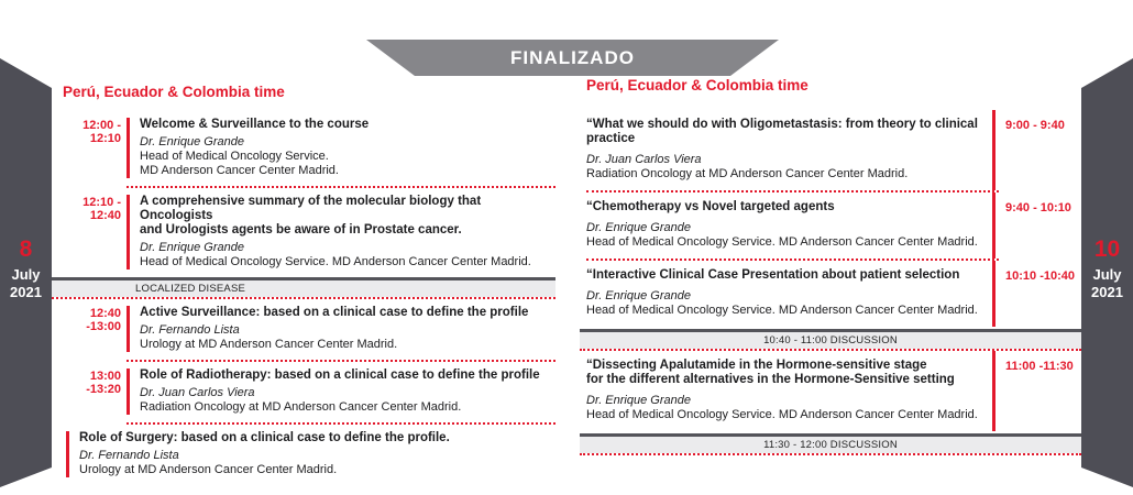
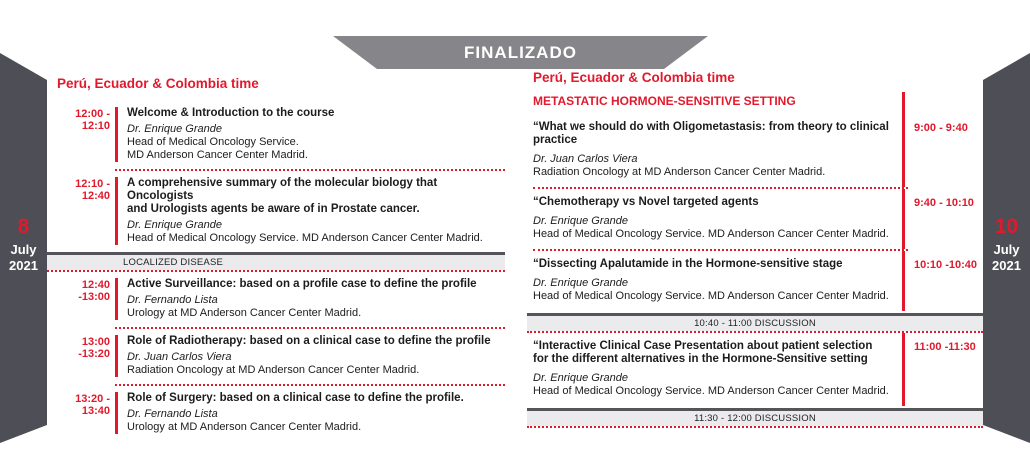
  8
  July
  2021
  10
  July
  2021
  FINALIZADO
  Perú, Ecuador & Colombia time
  12:00 - 12:10
- Welcome & Surveillance to the course
+ Welcome & Introduction to the course
  Dr. Enrique Grande
  Head of Medical Oncology Service.
  MD Anderson Cancer Center Madrid.
  12:10 - 12:40
  A comprehensive summary of the molecular biology that Oncologists
  and Urologists agents be aware of in Prostate cancer.
  Dr. Enrique Grande
  Head of Medical Oncology Service. MD Anderson Cancer Center Madrid.
  LOCALIZED DISEASE
  12:40 -13:00
- Active Surveillance: based on a clinical case to define the profile
+ Active Surveillance: based on a profile case to define the profile
  Dr. Fernando Lista
  Urology at MD Anderson Cancer Center Madrid.
  13:00 -13:20
  Role of Radiotherapy: based on a clinical case to define the profile
  Dr. Juan Carlos Viera
  Radiation Oncology at MD Anderson Cancer Center Madrid.
+ 13:20 - 13:40
  Role of Surgery: based on a clinical case to define the profile.
  Dr. Fernando Lista
  Urology at MD Anderson Cancer Center Madrid.
  Perú, Ecuador & Colombia time
+ METASTATIC HORMONE-SENSITIVE SETTING
  “What we should do with Oligometastasis: from theory to clinical practice
  Dr. Juan Carlos Viera
  Radiation Oncology at MD Anderson Cancer Center Madrid.
  9:00 - 9:40
  “Chemotherapy vs Novel targeted agents
  Dr. Enrique Grande
  Head of Medical Oncology Service. MD Anderson Cancer Center Madrid.
  9:40 - 10:10
- “Interactive Clinical Case Presentation about patient selection
+ “Dissecting Apalutamide in the Hormone-sensitive stage
  Dr. Enrique Grande
  Head of Medical Oncology Service. MD Anderson Cancer Center Madrid.
  10:10 -10:40
  10:40 - 11:00 DISCUSSION
- “Dissecting Apalutamide in the Hormone-sensitive stage
+ “Interactive Clinical Case Presentation about patient selection
  for the different alternatives in the Hormone-Sensitive setting
  Dr. Enrique Grande
  Head of Medical Oncology Service. MD Anderson Cancer Center Madrid.
  11:00 -11:30
  11:30 - 12:00 DISCUSSION
